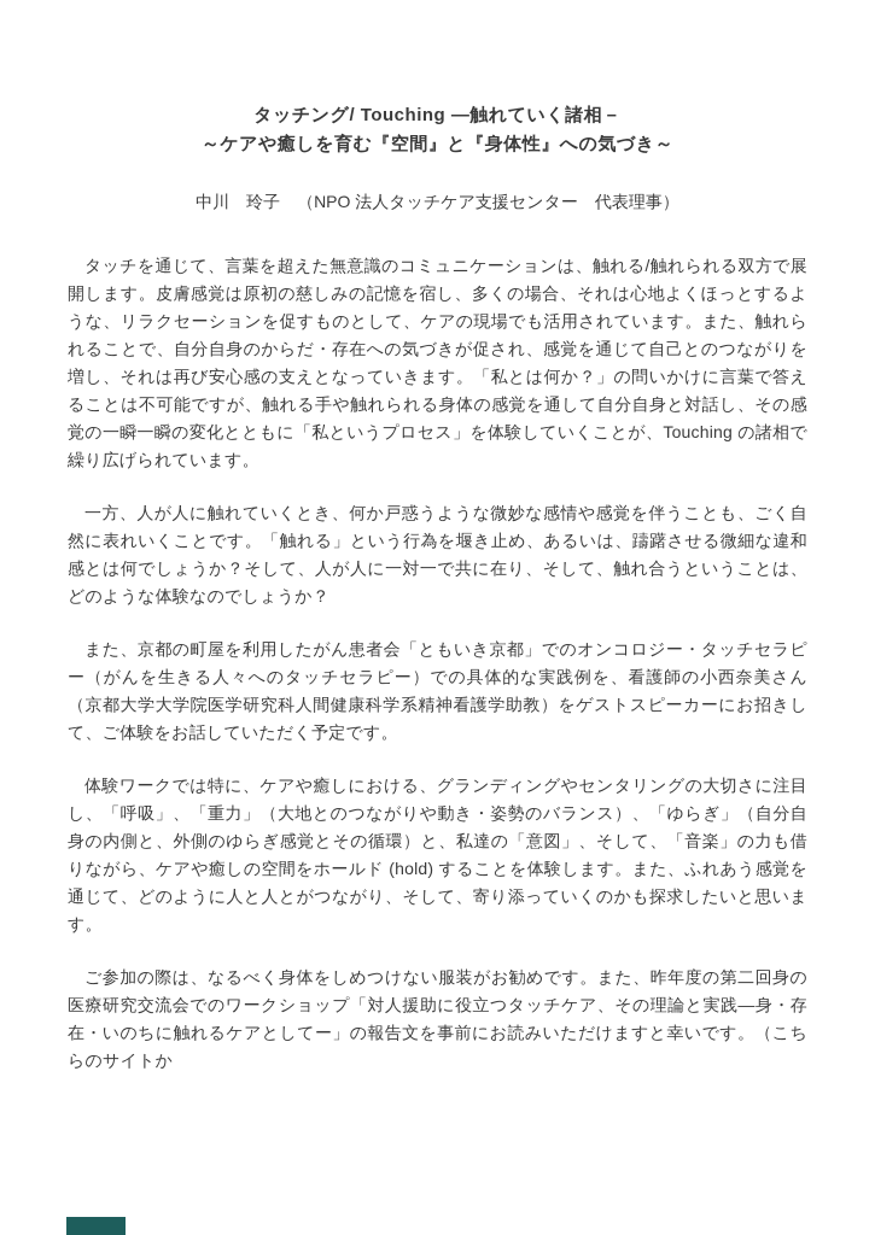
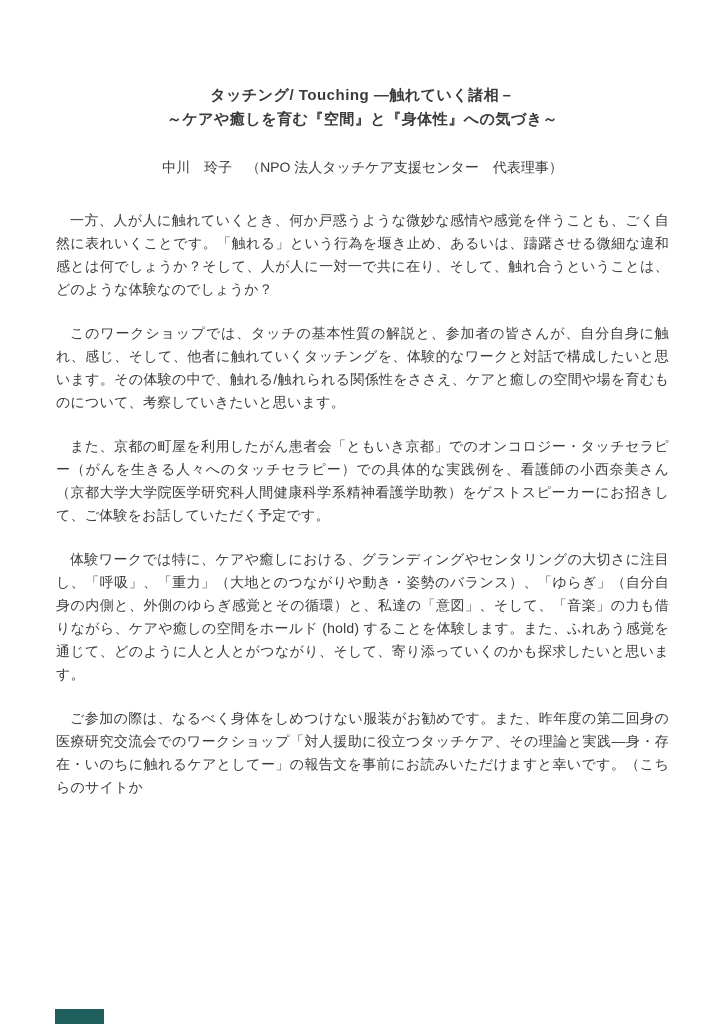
  タッチング/ Touching —触れていく諸相－
  ～ケアや癒しを育む『空間』と『身体性』への気づき～
  中川 玲子 （NPO 法人タッチケア支援センター 代表理事）
- タッチを通じて、言葉を超えた無意識のコミュニケーションは、触れる/触れられる双方で展開します。皮膚感覚は原初の慈しみの記憶を宿し、多くの場合、それは心地よくほっとするような、リラクセーションを促すものとして、ケアの現場でも活用されています。また、触れられることで、自分自身のからだ・存在への気づきが促され、感覚を通じて自己とのつながりを増し、それは再び安心感の支えとなっていきます。「私とは何か？」の問いかけに言葉で答えることは不可能ですが、触れる手や触れられる身体の感覚を通して自分自身と対話し、その感覚の一瞬一瞬の変化とともに「私というプロセス」を体験していくことが、Touching の諸相で繰り広げられています。
  一方、人が人に触れていくとき、何か戸惑うような微妙な感情や感覚を伴うことも、ごく自然に表れいくことです。「触れる」という行為を堰き止め、あるいは、躊躇させる微細な違和感とは何でしょうか？そして、人が人に一対一で共に在り、そして、触れ合うということは、どのような体験なのでしょうか？
+ このワークショップでは、タッチの基本性質の解説と、参加者の皆さんが、自分自身に触れ、感じ、そして、他者に触れていくタッチングを、体験的なワークと対話で構成したいと思います。その体験の中で、触れる/触れられる関係性をささえ、ケアと癒しの空間や場を育むものについて、考察していきたいと思います。
  また、京都の町屋を利用したがん患者会「ともいき京都」でのオンコロジー・タッチセラピー（がんを生きる人々へのタッチセラピー）での具体的な実践例を、看護師の小西奈美さん（京都大学大学院医学研究科人間健康科学系精神看護学助教）をゲストスピーカーにお招きして、ご体験をお話していただく予定です。
  体験ワークでは特に、ケアや癒しにおける、グランディングやセンタリングの大切さに注目し、「呼吸」、「重力」（大地とのつながりや動き・姿勢のバランス）、「ゆらぎ」（自分自身の内側と、外側のゆらぎ感覚とその循環）と、私達の「意図」、そして、「音楽」の力も借りながら、ケアや癒しの空間をホールド (hold) することを体験します。また、ふれあう感覚を通じて、どのように人と人とがつながり、そして、寄り添っていくのかも探求したいと思います。
  ご参加の際は、なるべく身体をしめつけない服装がお勧めです。また、昨年度の第二回身の医療研究交流会でのワークショップ「対人援助に役立つタッチケア、その理論と実践—身・存在・いのちに触れるケアとしてー」の報告文を事前にお読みいただけますと幸いです。（こちらのサイトか
